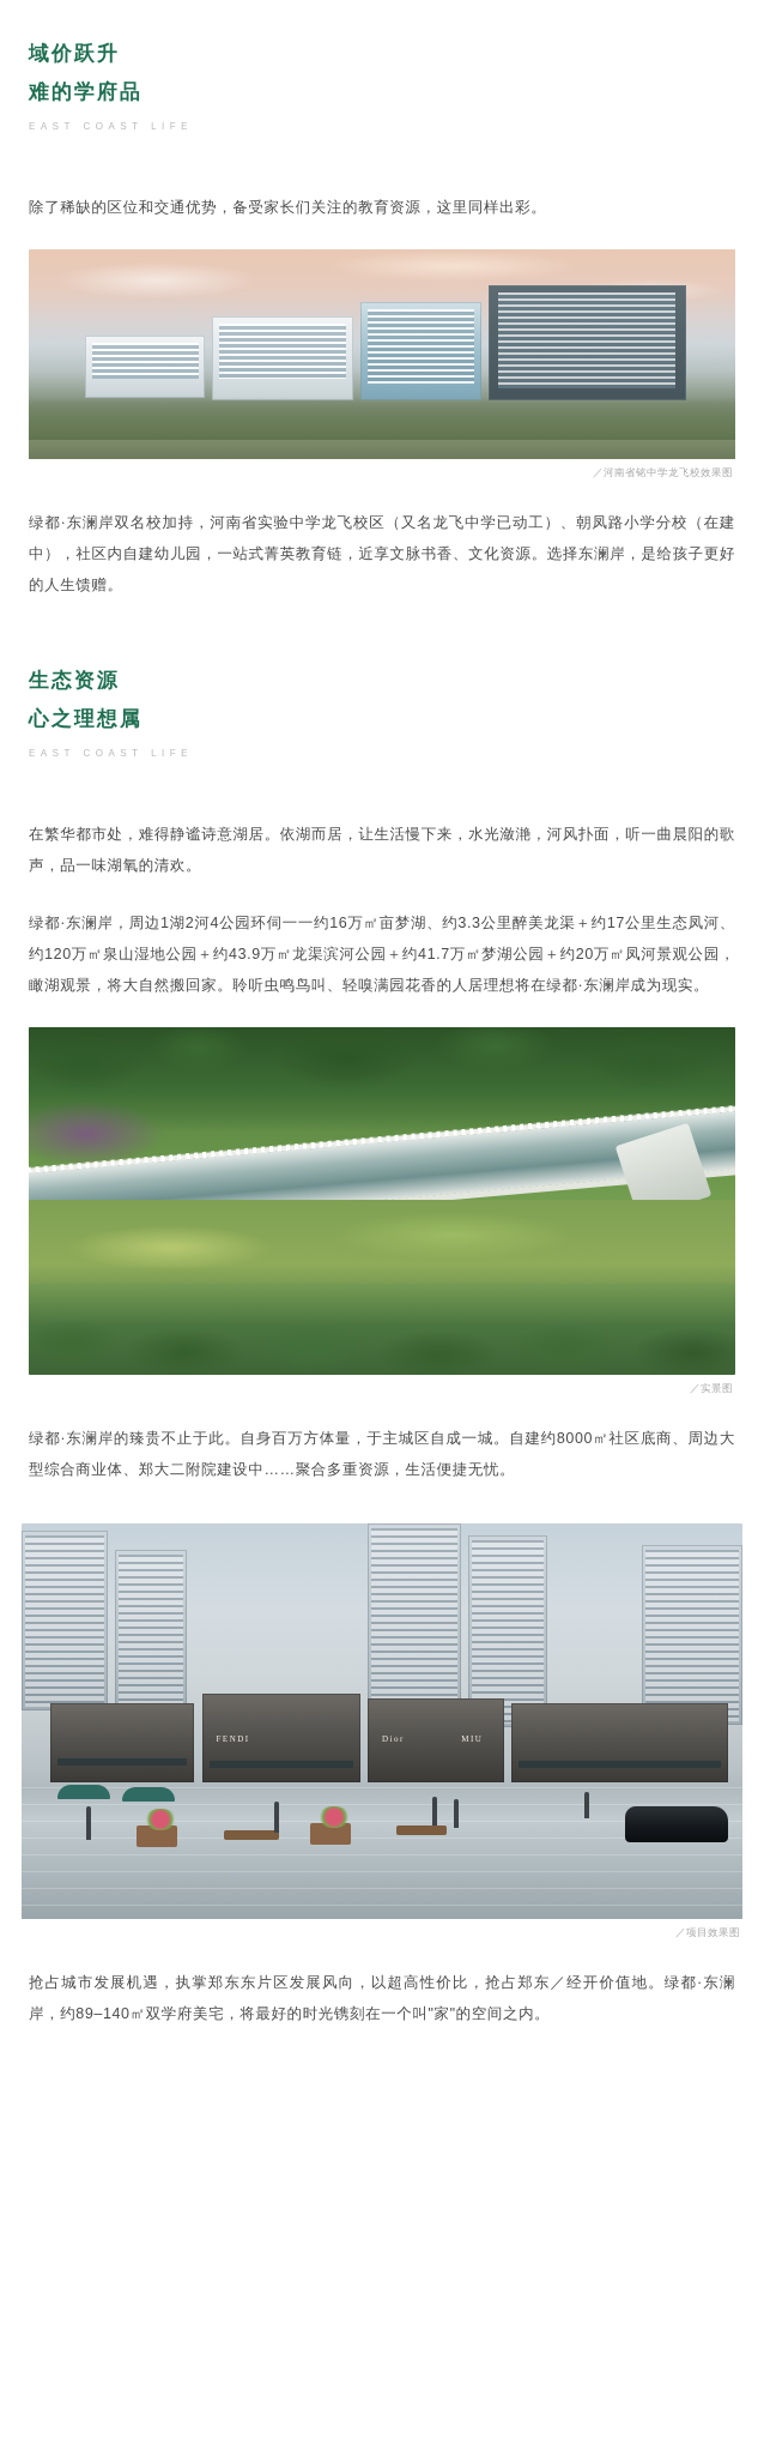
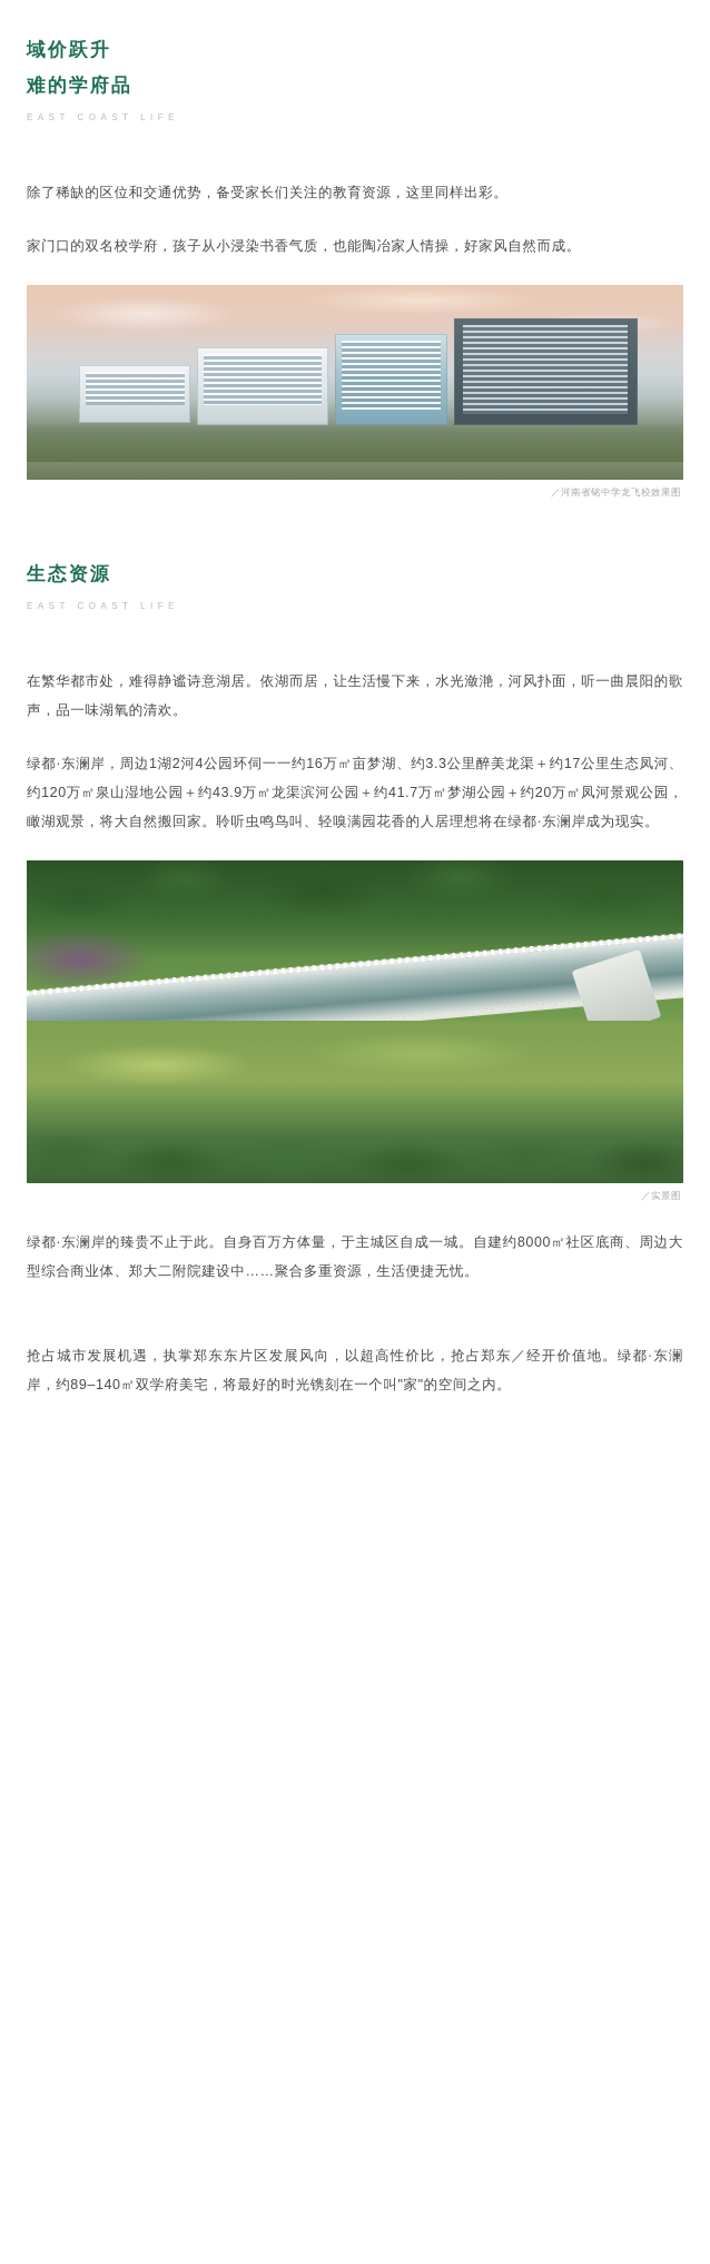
  域价跃升
  难的学府品
  EAST COAST LIFE
  除了稀缺的区位和交通优势，备受家长们关注的教育资源，这里同样出彩。
+ 家门口的双名校学府，孩子从小浸染书香气质，也能陶冶家人情操，好家风自然而成。
  ／河南省铭中学龙飞校效果图
- 绿都·东澜岸双名校加持，河南省实验中学龙飞校区（又名龙飞中学已动工）、朝凤路小学分校（在建中），社区内自建幼儿园，一站式菁英教育链，近享文脉书香、文化资源。选择东澜岸，是给孩子更好的人生馈赠。
  生态资源
- 心之理想属
  EAST COAST LIFE
  在繁华都市处，难得静谧诗意湖居。依湖而居，让生活慢下来，水光潋滟，河风扑面，听一曲晨阳的歌声，品一味湖氧的清欢。
  绿都·东澜岸，周边1湖2河4公园环伺一一约16万㎡亩梦湖、约3.3公里醉美龙渠＋约17公里生态凤河、约120万㎡泉山湿地公园＋约43.9万㎡龙渠滨河公园＋约41.7万㎡梦湖公园＋约20万㎡凤河景观公园，瞰湖观景，将大自然搬回家。聆听虫鸣鸟叫、轻嗅满园花香的人居理想将在绿都·东澜岸成为现实。
  ／实景图
  绿都·东澜岸的臻贵不止于此。自身百万方体量，于主城区自成一城。自建约8000㎡社区底商、周边大型综合商业体、郑大二附院建设中……聚合多重资源，生活便捷无忧。
- FENDI
- Dior
- MIU
- ／项目效果图
  抢占城市发展机遇，执掌郑东东片区发展风向，以超高性价比，抢占郑东／经开价值地。绿都·东澜岸，约89–140㎡双学府美宅，将最好的时光镌刻在一个叫"家"的空间之内。
